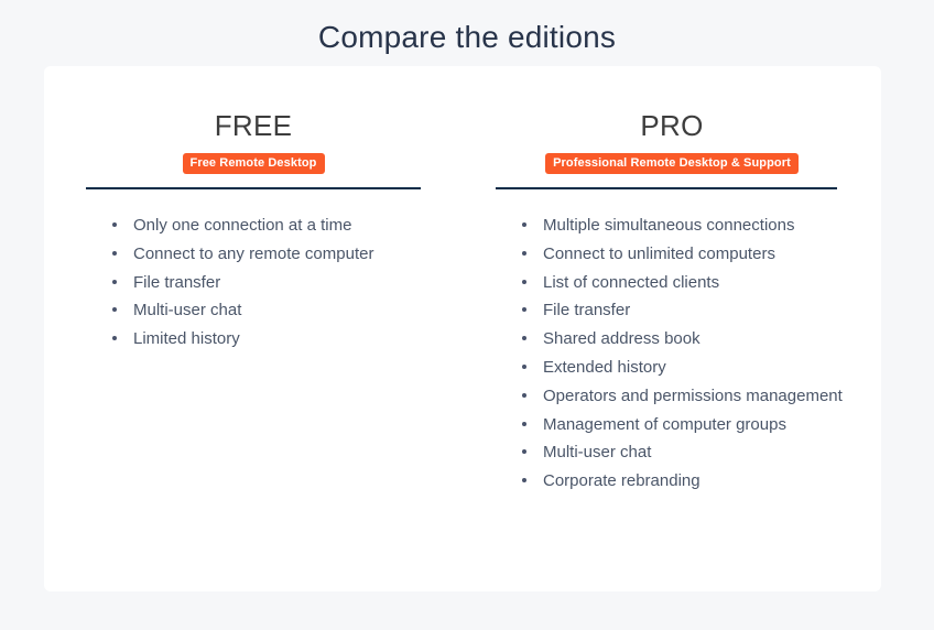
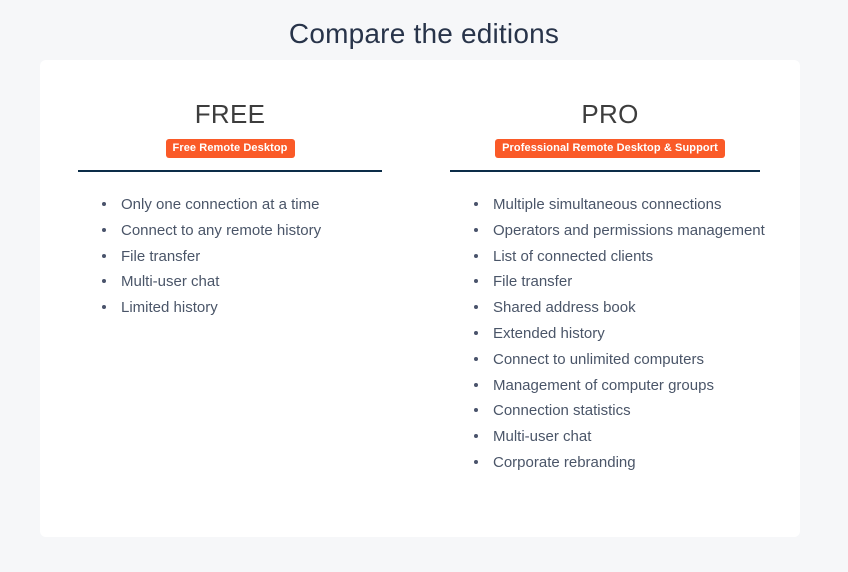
  Compare the editions
  FREE
  Free Remote Desktop
  Only one connection at a time
- Connect to any remote computer
+ Connect to any remote history
  File transfer
  Multi-user chat
  Limited history
  PRO
  Professional Remote Desktop & Support
  Multiple simultaneous connections
- Connect to unlimited computers
+ Operators and permissions management
  List of connected clients
  File transfer
  Shared address book
  Extended history
- Operators and permissions management
+ Connect to unlimited computers
  Management of computer groups
+ Connection statistics
  Multi-user chat
  Corporate rebranding
